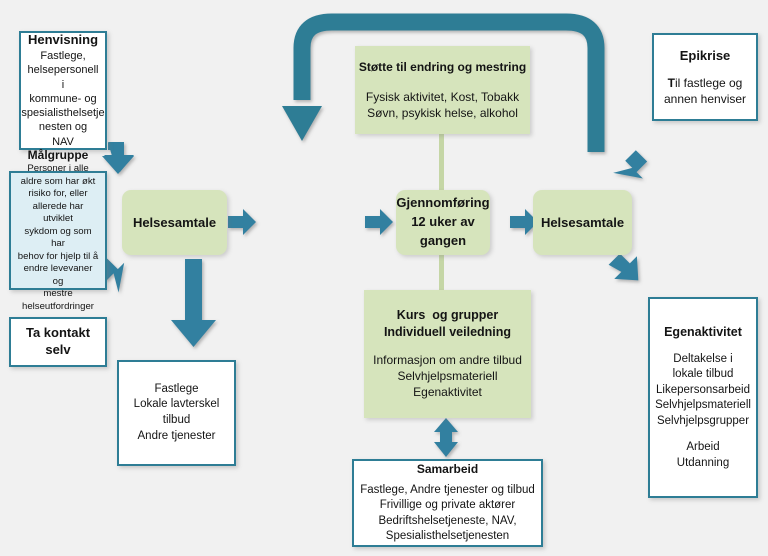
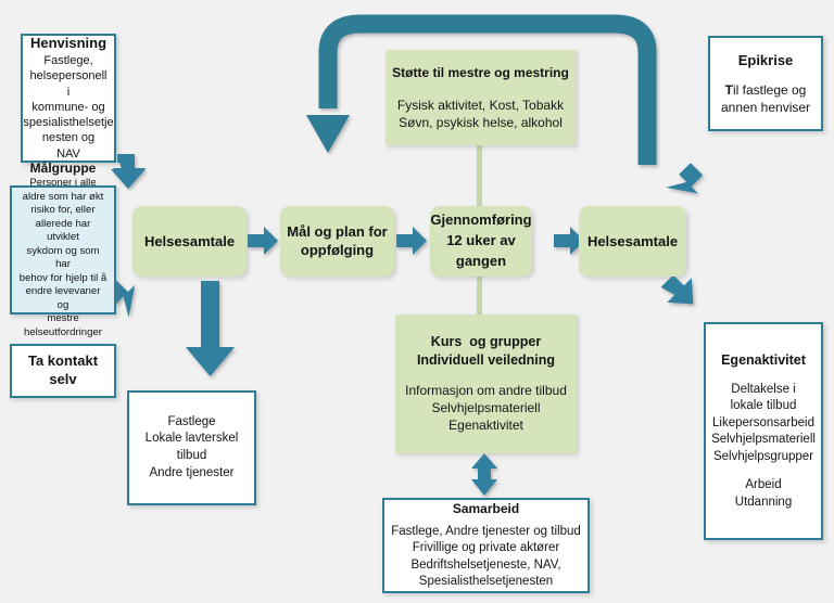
  Henvisning
  Fastlege,
  helsepersonell i
  kommune- og
  spesialisthelsetje
  nesten og NAV
  Målgruppe
  Personer i alle
  aldre som har økt
  risiko for, eller
  allerede har utviklet
  sykdom og som har
  behov for hjelp til å
  endre levevaner og
  mestre
  helseutfordringer
  Ta kontakt
  selv
  Fastlege
  Lokale lavterskel
  tilbud
  Andre tjenester
  Helsesamtale
+ Mål og plan for
+ oppfølging
  Gjennomføring
  12 uker av
  gangen
  Helsesamtale
- Støtte til endring og mestring
+ Støtte til mestre og mestring
  Fysisk aktivitet, Kost, Tobakk
  Søvn, psykisk helse, alkohol
  Kurs og grupper
  Individuell veiledning
  Informasjon om andre tilbud
  Selvhjelpsmateriell
  Egenaktivitet
  Samarbeid
  Fastlege, Andre tjenester og tilbud
  Frivillige og private aktører
  Bedriftshelsetjeneste, NAV,
  Spesialisthelsetjenesten
  Epikrise
  Til fastlege og
  annen henviser
  Egenaktivitet
  Deltakelse i
  lokale tilbud
  Likepersonsarbeid
  Selvhjelpsmateriell
  Selvhjelpsgrupper
  Arbeid
  Utdanning
